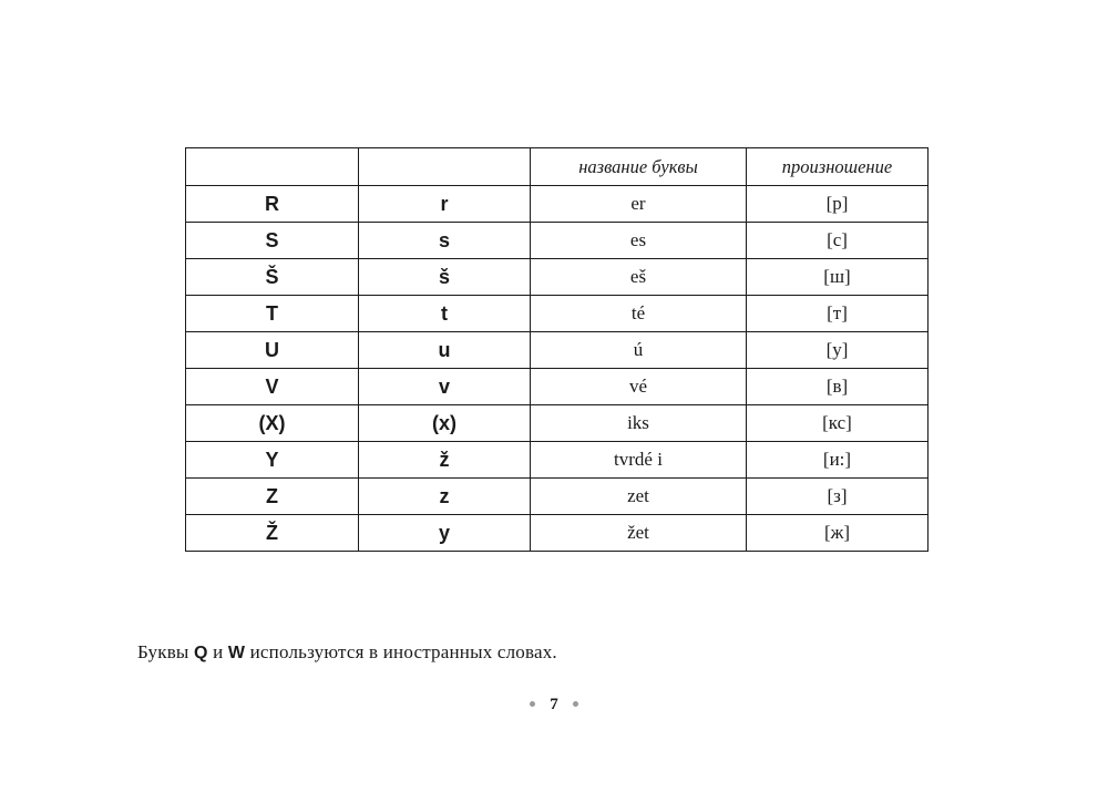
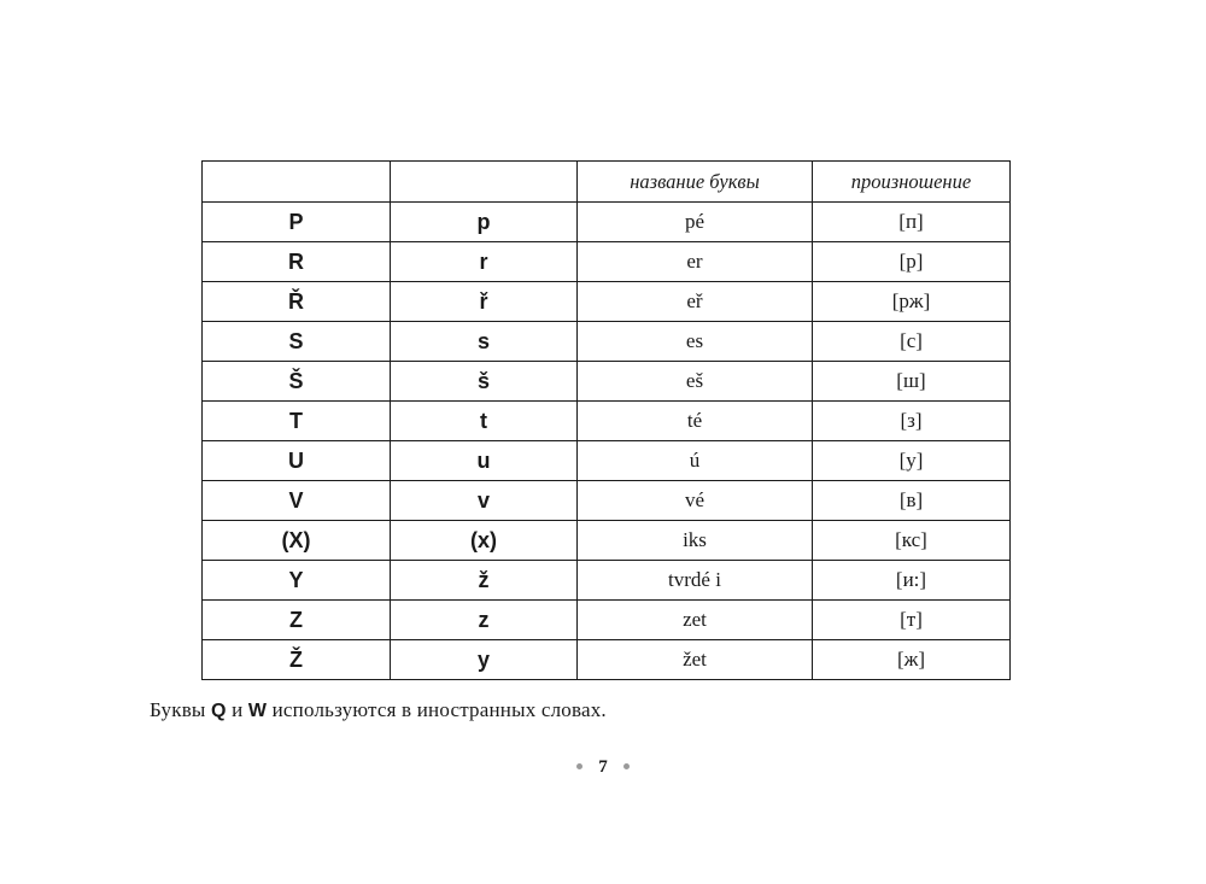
  		название буквы	произношение
+ P	p	pé	[п]
  R	r	er	[р]
+ Ř	ř	eř	[рж]
  S	s	es	[с]
  Š	š	eš	[ш]
- T	t	té	[т]
+ T	t	té	[з]
  U	u	ú	[у]
  V	v	vé	[в]
  (X)	(x)	iks	[кс]
  Y	ž	tvrdé i	[и:]
- Z	z	zet	[з]
+ Z	z	zet	[т]
  Ž	y	žet	[ж]
  Буквы Q и W используются в иностранных словах.
  7
